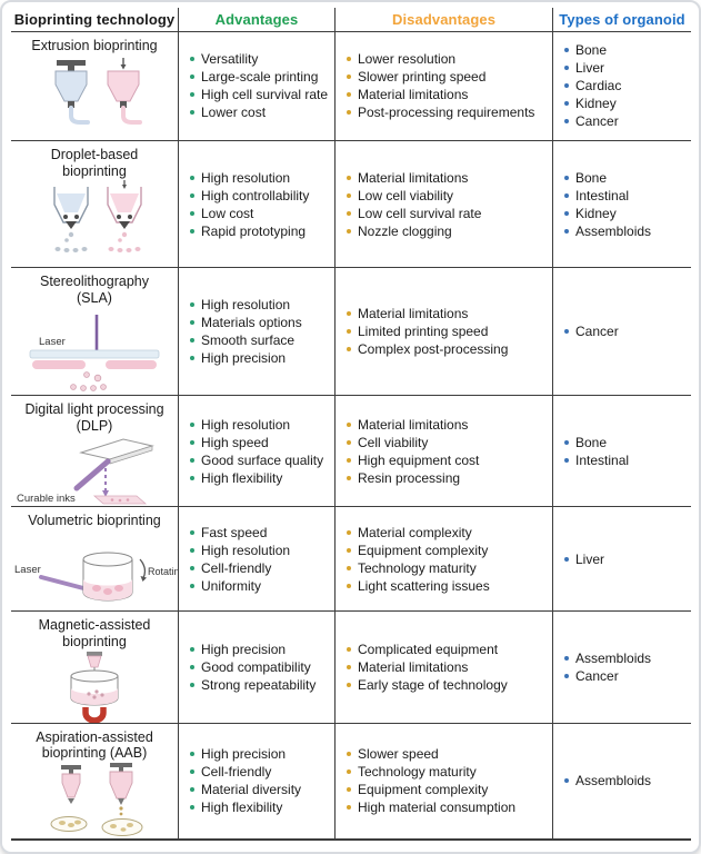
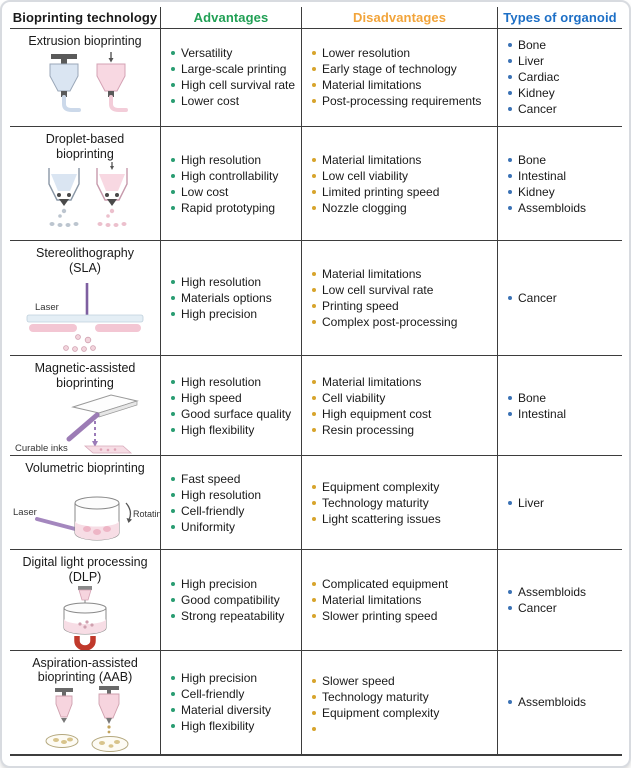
  Bioprinting technology
  Advantages
  Disadvantages
  Types of organoid
  Extrusion bioprinting
  Versatility
  Large-scale printing
  High cell survival rate
  Lower cost
  Lower resolution
- Slower printing speed
+ Early stage of technology
  Material limitations
  Post-processing requirements
  Bone
  Liver
  Cardiac
  Kidney
  Cancer
  Droplet-based bioprinting
  High resolution
  High controllability
  Low cost
  Rapid prototyping
  Material limitations
  Low cell viability
- Low cell survival rate
+ Limited printing speed
  Nozzle clogging
  Bone
  Intestinal
  Kidney
  Assembloids
  Stereolithography (SLA)
  Laser
  High resolution
  Materials options
- Smooth surface
  High precision
  Material limitations
- Limited printing speed
+ Low cell survival rate
+ Printing speed
  Complex post-processing
  Cancer
- Digital light processing (DLP)
+ Magnetic-assisted bioprinting
  Curable inks
  High resolution
  High speed
  Good surface quality
  High flexibility
  Material limitations
  Cell viability
  High equipment cost
  Resin processing
  Bone
  Intestinal
  Volumetric bioprinting
  Laser
  Rotatin
  Fast speed
  High resolution
  Cell-friendly
  Uniformity
- Material complexity
  Equipment complexity
  Technology maturity
  Light scattering issues
  Liver
- Magnetic-assisted bioprinting
+ Digital light processing (DLP)
  High precision
  Good compatibility
  Strong repeatability
  Complicated equipment
  Material limitations
- Early stage of technology
+ Slower printing speed
  Assembloids
  Cancer
  Aspiration-assisted bioprinting (AAB)
  High precision
  Cell-friendly
  Material diversity
  High flexibility
  Slower speed
  Technology maturity
  Equipment complexity
- High material consumption
  Assembloids
